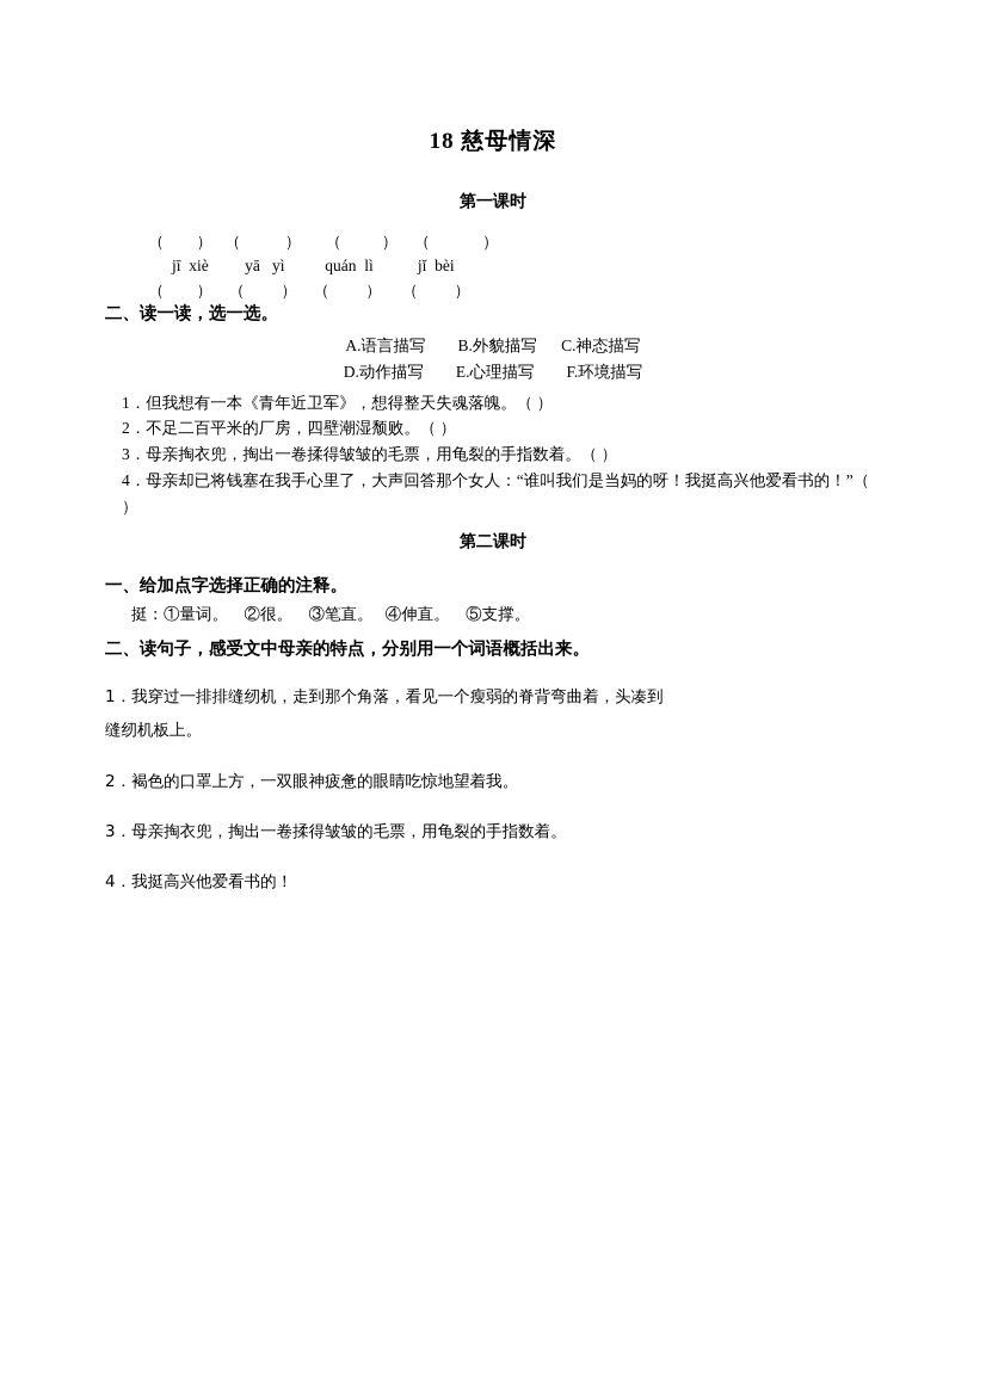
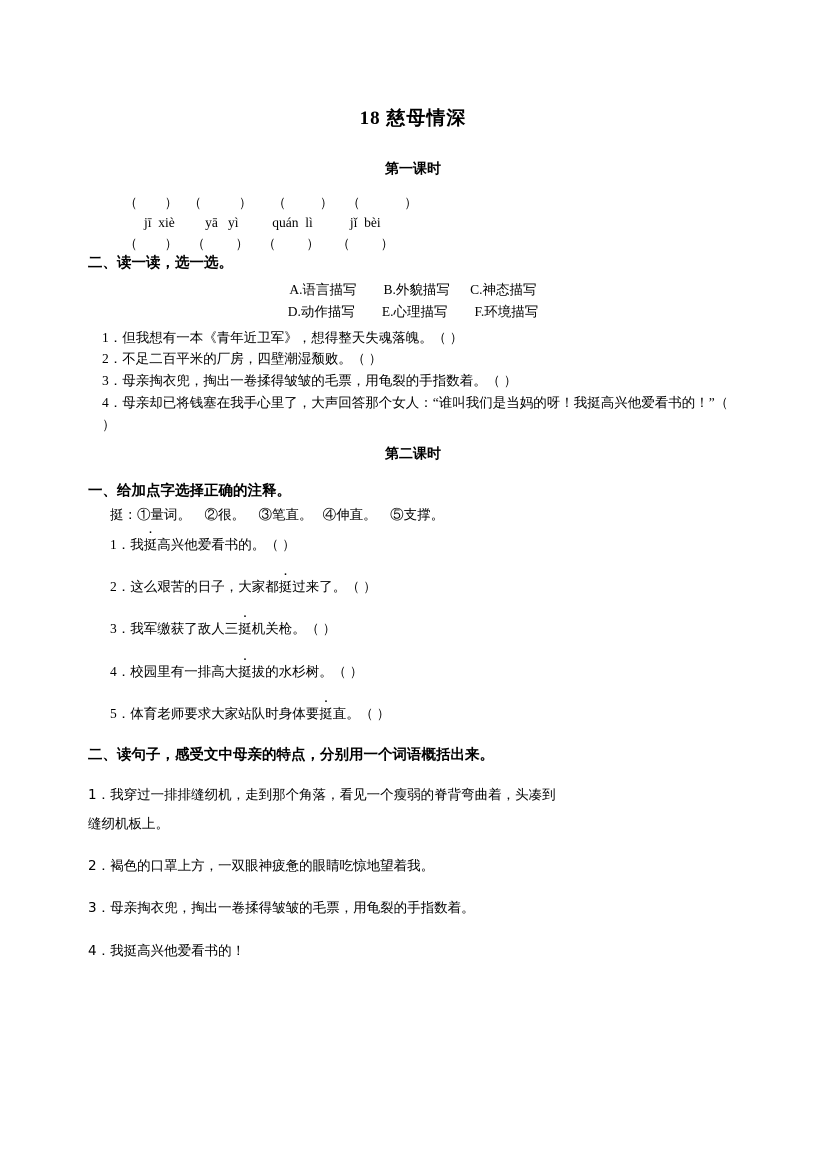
  18 慈母情深
  第一课时
  （ ） （ ） （ ） （ ）
  jī xiè yā yì quán lì jǐ bèi
  （ ） （ ） （ ） （ ）
  二、读一读，选一选。
  A.语言描写 B.外貌描写 C.神态描写
  D.动作描写 E.心理描写 F.环境描写
  1．但我想有一本《青年近卫军》，想得整天失魂落魄。（ ）
  2．不足二百平米的厂房，四壁潮湿颓败。（ ）
  3．母亲掏衣兜，掏出一卷揉得皱皱的毛票，用龟裂的手指数着。（ ）
  4．母亲却已将钱塞在我手心里了，大声回答那个女人：“谁叫我们是当妈的呀！我挺高兴他爱看书的！”（ ）
  第二课时
  一、给加点字选择正确的注释。
  挺：①量词。 ②很。 ③笔直。 ④伸直。 ⑤支撑。
+ 1．我挺高兴他爱看书的。（ ）
+ 2．这么艰苦的日子，大家都挺过来了。（ ）
+ 3．我军缴获了敌人三挺机关枪。（ ）
+ 4．校园里有一排高大挺拔的水杉树。（ ）
+ 5．体育老师要求大家站队时身体要挺直。（ ）
  二、读句子，感受文中母亲的特点，分别用一个词语概括出来。
  1．我穿过一排排缝纫机，走到那个角落，看见一个瘦弱的脊背弯曲着，头凑到
  缝纫机板上。
  2．褐色的口罩上方，一双眼神疲惫的眼睛吃惊地望着我。
  3．母亲掏衣兜，掏出一卷揉得皱皱的毛票，用龟裂的手指数着。
  4．我挺高兴他爱看书的！
